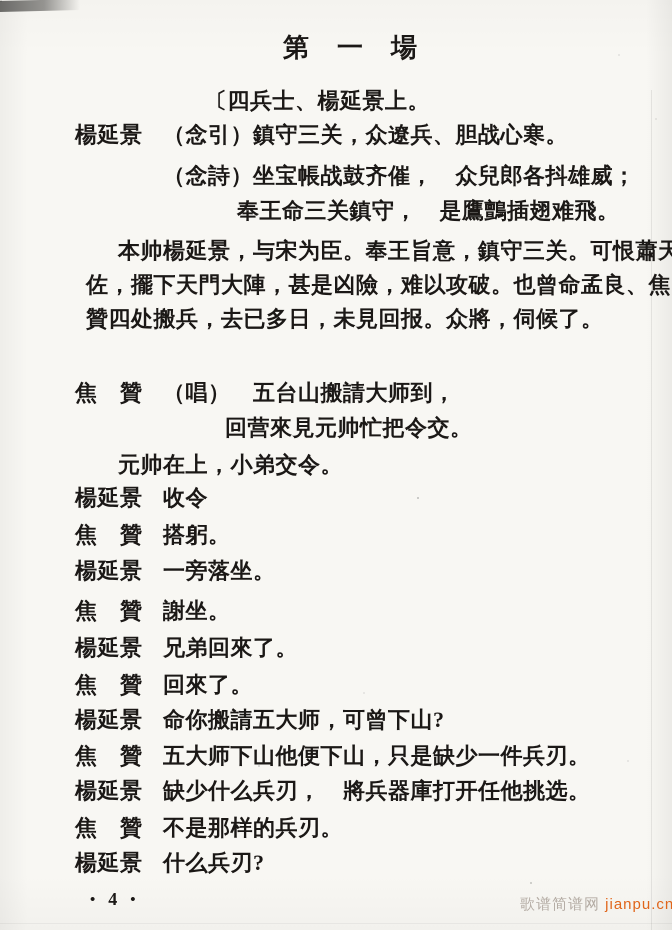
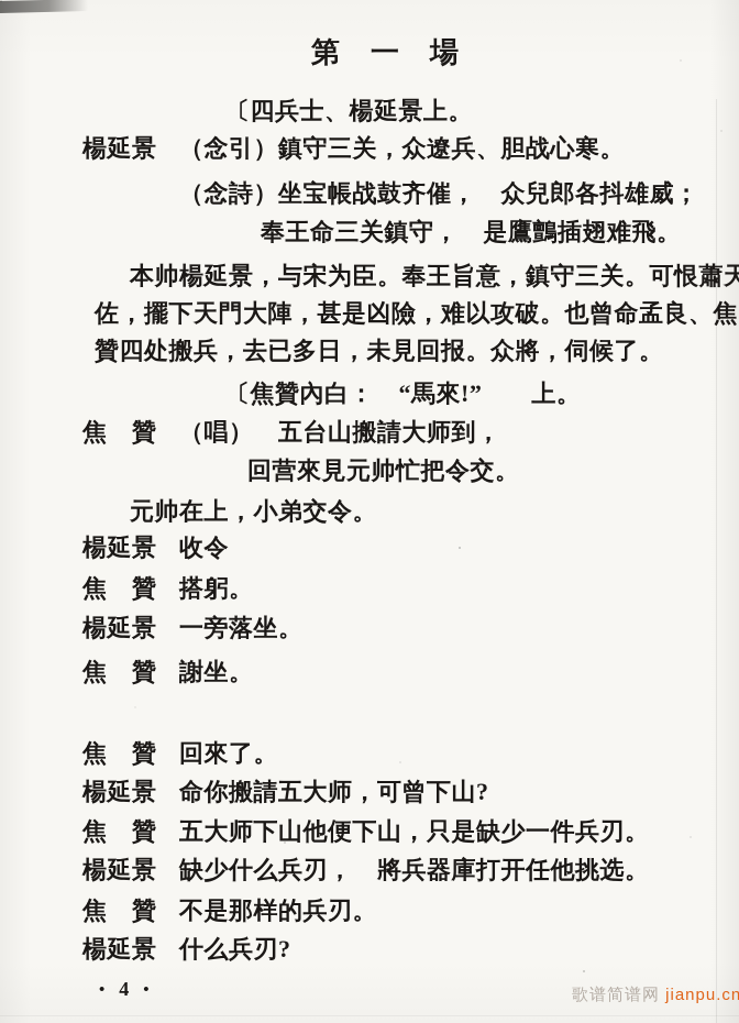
  第 一 場
  〔四兵士、楊延景上。
  楊延景 （念引）鎮守三关，众遼兵、胆战心寒。
  （念詩）坐宝帳战鼓齐催， 众兒郎各抖雄威；
  奉王命三关鎮守， 是鷹鸇插翅难飛。
  本帅楊延景，与宋为臣。奉王旨意，鎮守三关。可恨蕭天
  佐，擺下天門大陣，甚是凶險，难以攻破。也曾命孟良、焦
  贊四处搬兵，去已多日，未見回报。众將，伺候了。
+ 〔焦贊內白： “馬來!” 上。
  焦 贊 （唱） 五台山搬請大师到，
  回营來見元帅忙把令交。
  元帅在上，小弟交令。
  楊延景 收令
  焦 贊 搭躬。
  楊延景 一旁落坐。
  焦 贊 謝坐。
- 楊延景 兄弟回來了。
  焦 贊 回來了。
  楊延景 命你搬請五大师，可曾下山?
  焦 贊 五大师下山他便下山，只是缺少一件兵刃。
  楊延景 缺少什么兵刃， 將兵器庫打开任他挑选。
  焦 贊 不是那样的兵刃。
  楊延景 什么兵刃?
  •
  4
  •
  歌谱简谱网 jianpu.cn
